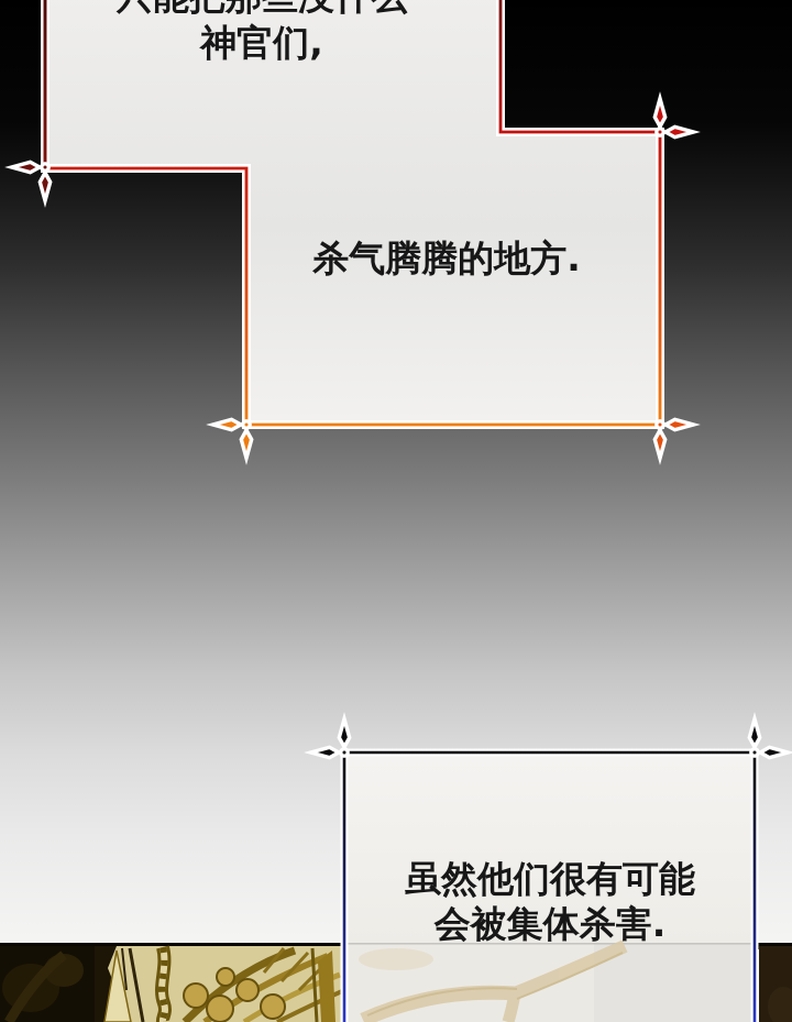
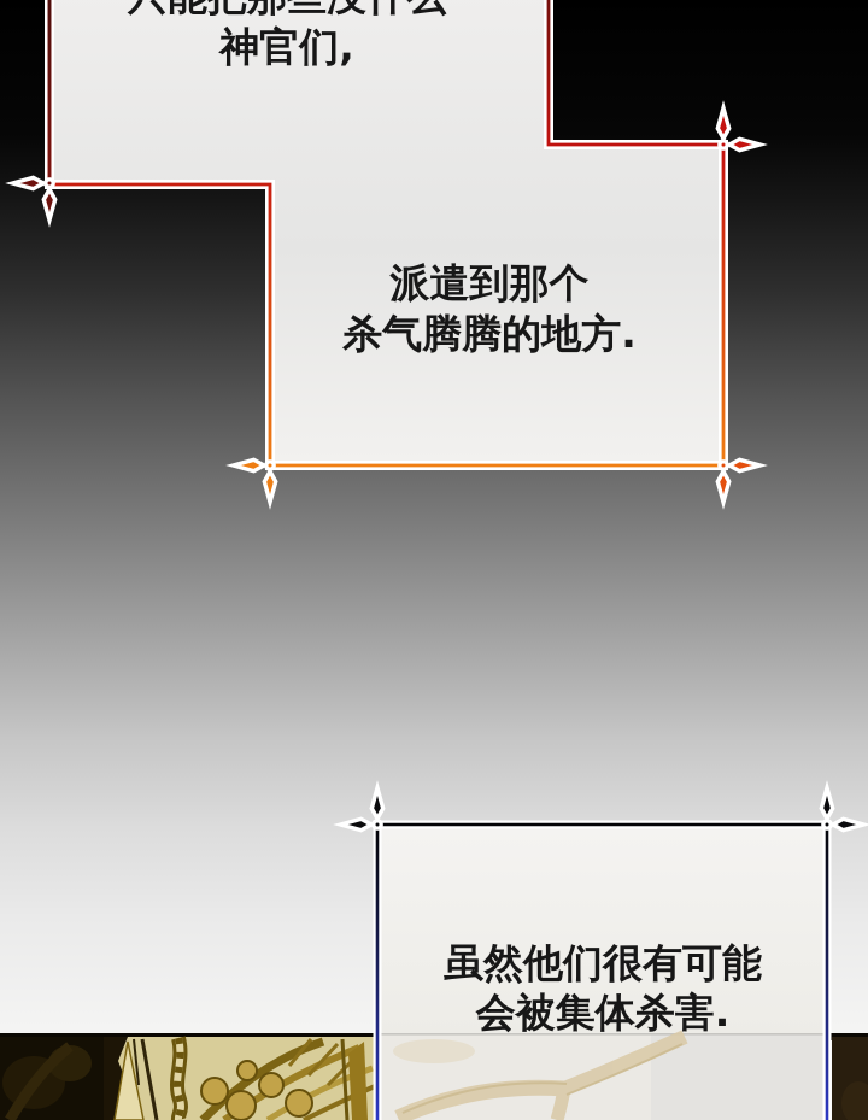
  神官们,
+ 派遣到那个
  杀气腾腾的地方.
  虽然他们很有可能
  会被集体杀害.
